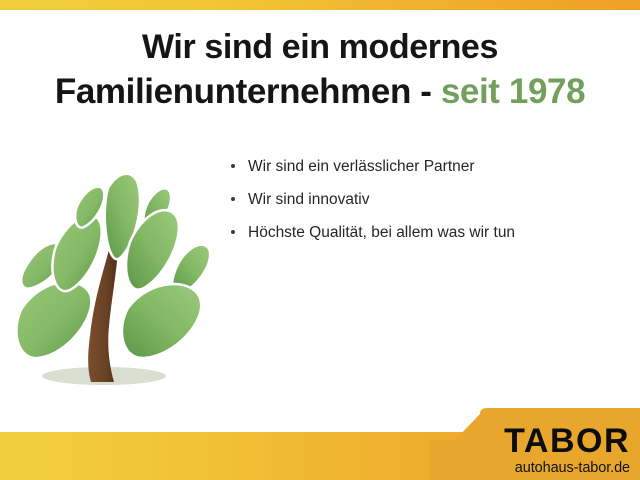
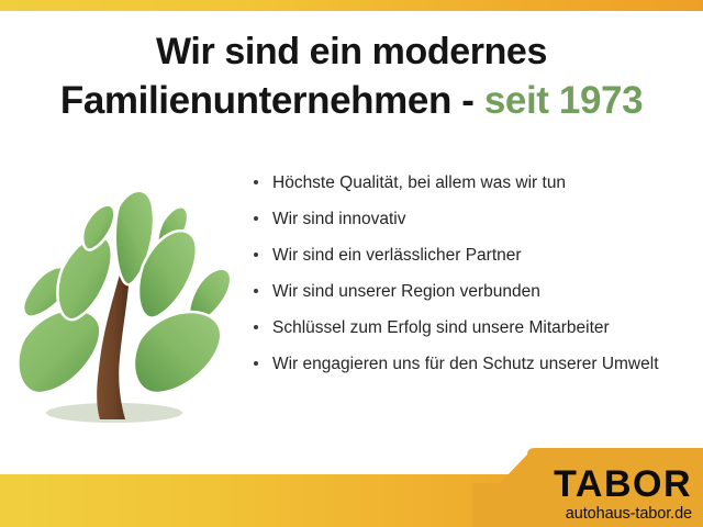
  Wir sind ein modernes
- Familienunternehmen - seit 1978
+ Familienunternehmen - seit 1973
- Wir sind ein verlässlicher Partner
+ Höchste Qualität, bei allem was wir tun
  Wir sind innovativ
- Höchste Qualität, bei allem was wir tun
+ Wir sind ein verlässlicher Partner
+ Wir sind unserer Region verbunden
+ Schlüssel zum Erfolg sind unsere Mitarbeiter
+ Wir engagieren uns für den Schutz unserer Umwelt
  TABOR
  autohaus-tabor.de
